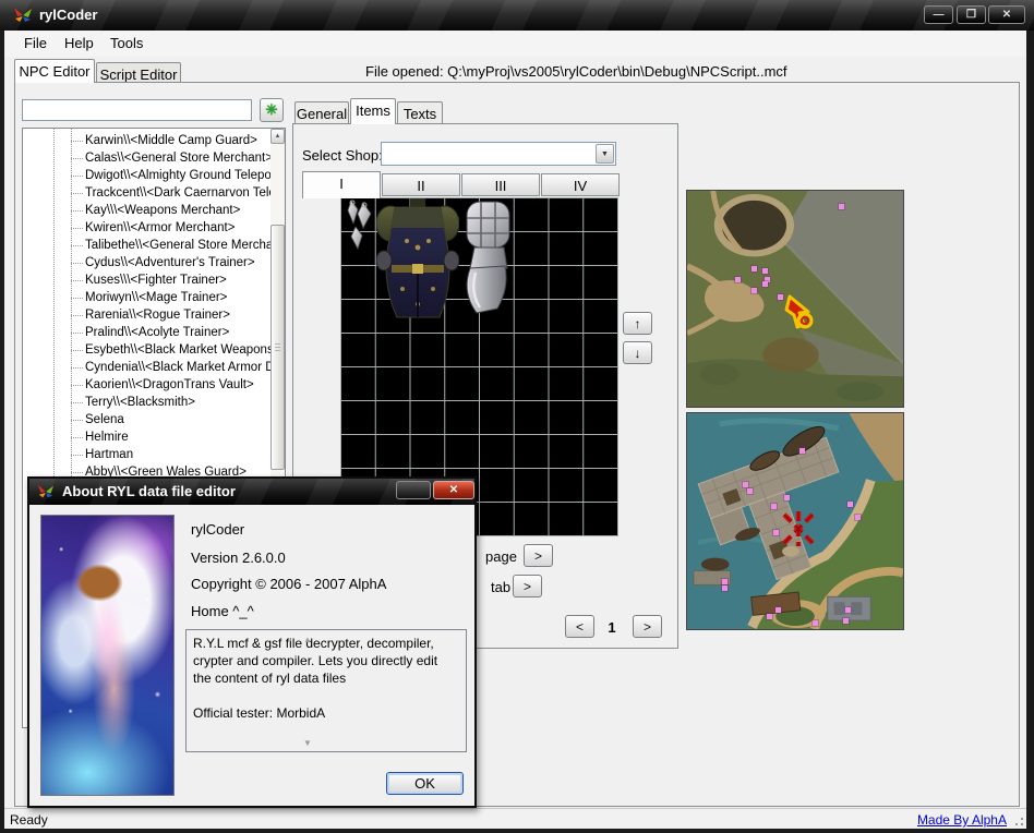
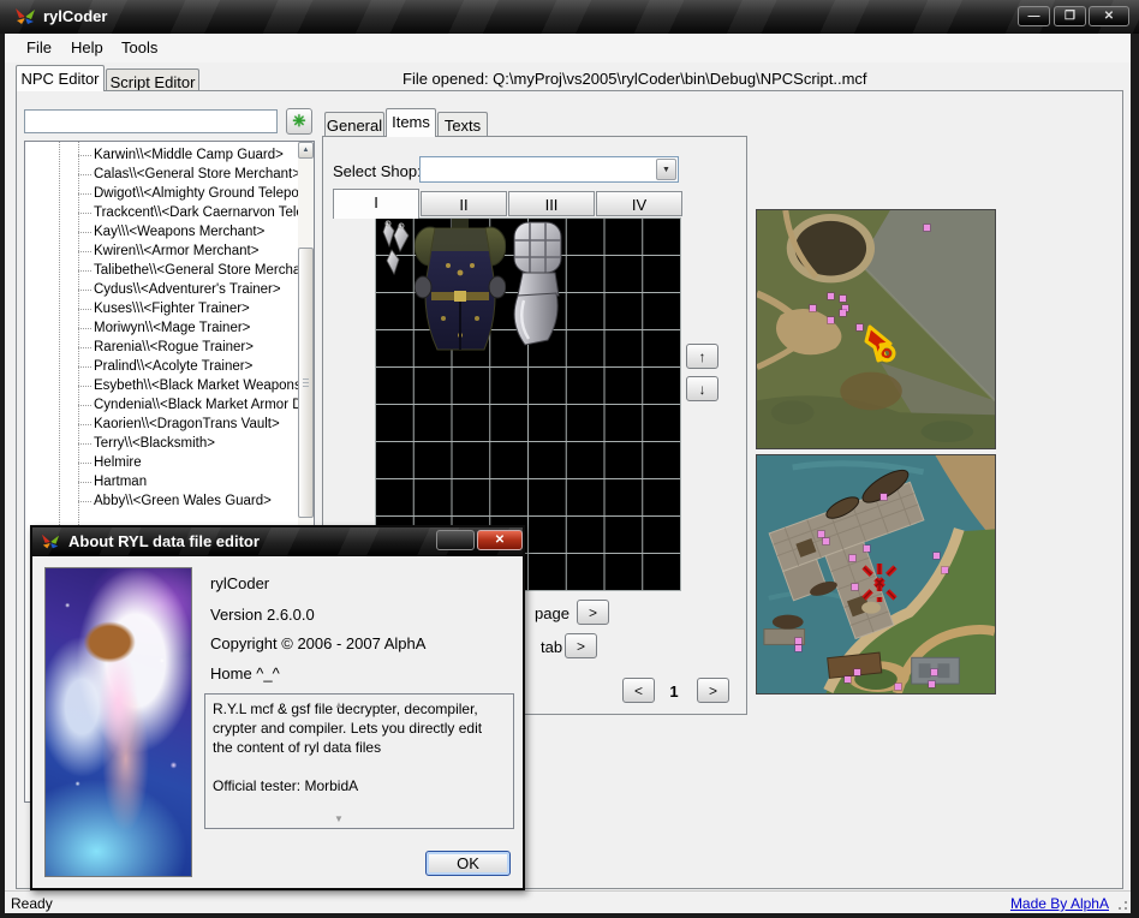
  rylCoder
  —
  ❐
  ✕
  File
  Help
  Tools
  NPC Editor
  Script Editor
  File opened: Q:\myProj\vs2005\rylCoder\bin\Debug\NPCScript..mcf
  ✳
  Karwin\\<Middle Camp Guard>
  Calas\\<General Store Merchant>
  Dwigot\\<Almighty Ground Telepo
  Trackcent\\<Dark Caernarvon Tel
  Kay\\\<Weapons Merchant>
  Kwiren\\<Armor Merchant>
  Talibethe\\<General Store Merch
  Cydus\\<Adventurer's Trainer>
  Kuses\\\<Fighter Trainer>
  Moriwyn\\<Mage Trainer>
  Rarenia\\<Rogue Trainer>
  Pralind\\<Acolyte Trainer>
  Esybeth\\<Black Market Weapon
  Cyndenia\\<Black Market Armor
  Kaorien\\<DragonTrans Vault>
  Terry\\<Blacksmith>
- Selena
  Helmire
  Hartman
  Abby\\<Green Wales Guard>
  General
  Items
  Texts
  Select Shop
  I
  II
  III
  IV
  ↑
  ↓
  page
  >
  tab
  >
  <
  1
  >
  About RYL data file editor
  ✕
  rylCoder
  Version 2.6.0.0
  Copyright © 2006 - 2007 AlphA
  Home ^_^
  R.Y.L mcf & gsf file decrypter, decompiler, crypter and compiler. Lets you directly edit the content of ryl data files
  Official tester: MorbidA
  ▲
  ▼
  OK
  Ready
  Made By AlphA
